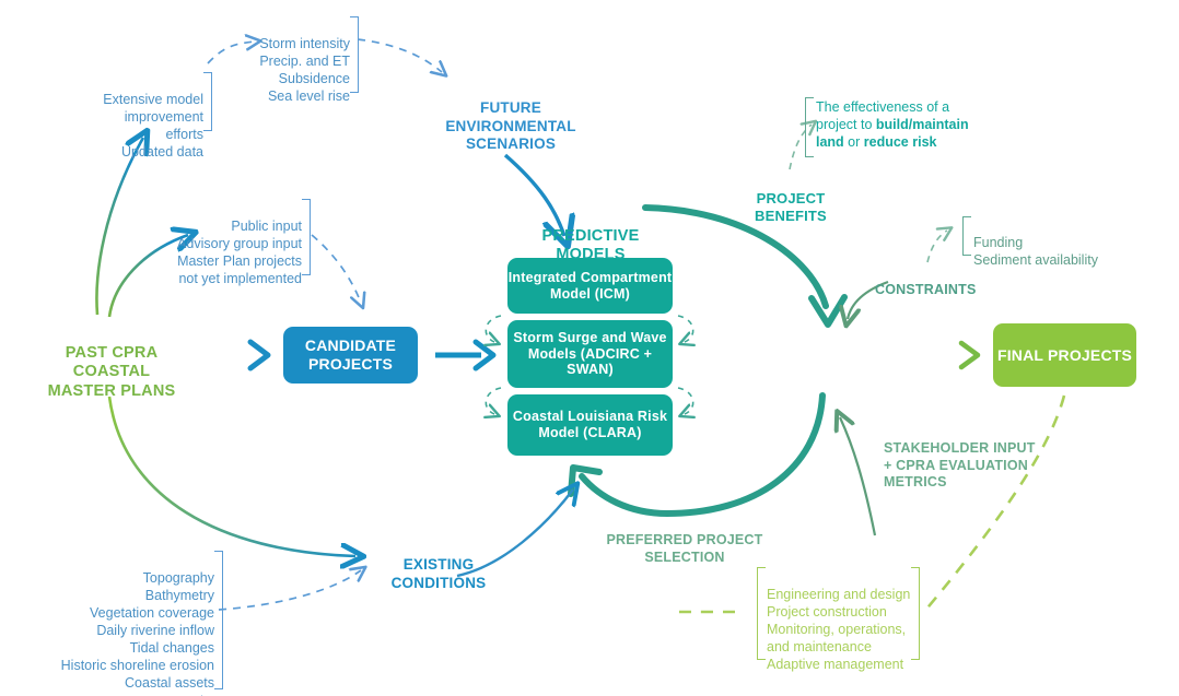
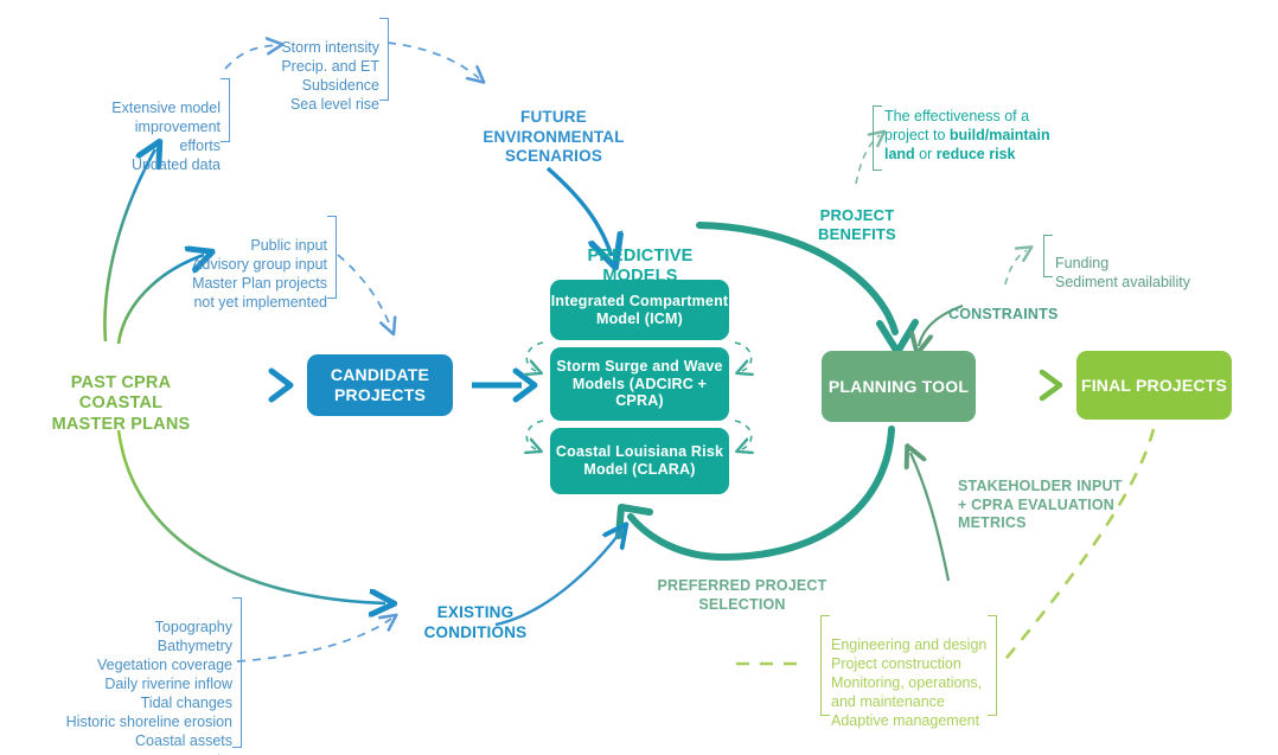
  CANDIDATE PROJECTS
  Integrated Compartment Model (ICM)
- Storm Surge and Wave Models (ADCIRC + SWAN)
+ Storm Surge and Wave Models (ADCIRC + CPRA)
  Coastal Louisiana Risk Model (CLARA)
+ PLANNING TOOL
  FINAL PROJECTS
  PAST CPRA
  COASTAL
  MASTER PLANS
  PREDICTIVE
  MODELS
  FUTURE
  ENVIRONMENTAL
  SCENARIOS
  EXISTING
  CONDITIONS
  PROJECT
  BENEFITS
  CONSTRAINTS
  STAKEHOLDER INPUT
  + CPRA EVALUATION
  METRICS
  PREFERRED PROJECT
  SELECTION
  Extensive model
  improvement efforts
  Updated data
  Storm intensity
  Precip. and ET
  Subsidence
  Sea level rise
  Public input
  Advisory group input
  Master Plan projects
  not yet implemented
  The effectiveness of a
  project to build/maintain
  land or reduce risk
  Funding
  Sediment availability
  Topography
  Bathymetry
  Vegetation coverage
  Daily riverine inflow
  Tidal changes
  Historic shoreline erosion
  Coastal assets
  Engineering and design
  Project construction
  Monitoring, operations,
  and maintenance
  Adaptive management
